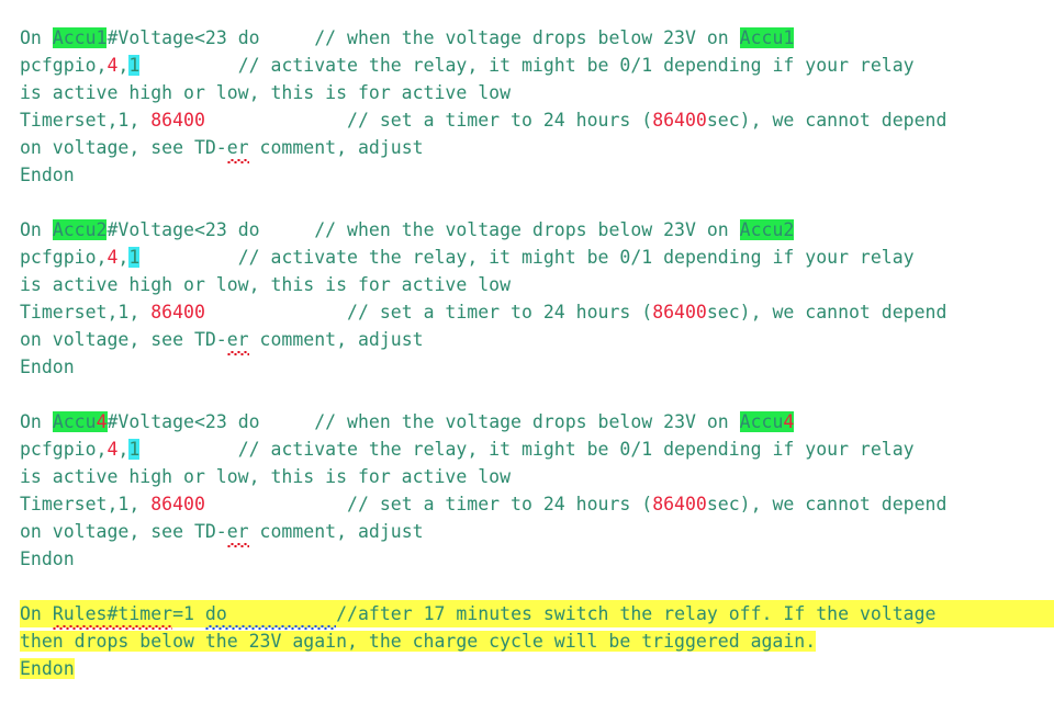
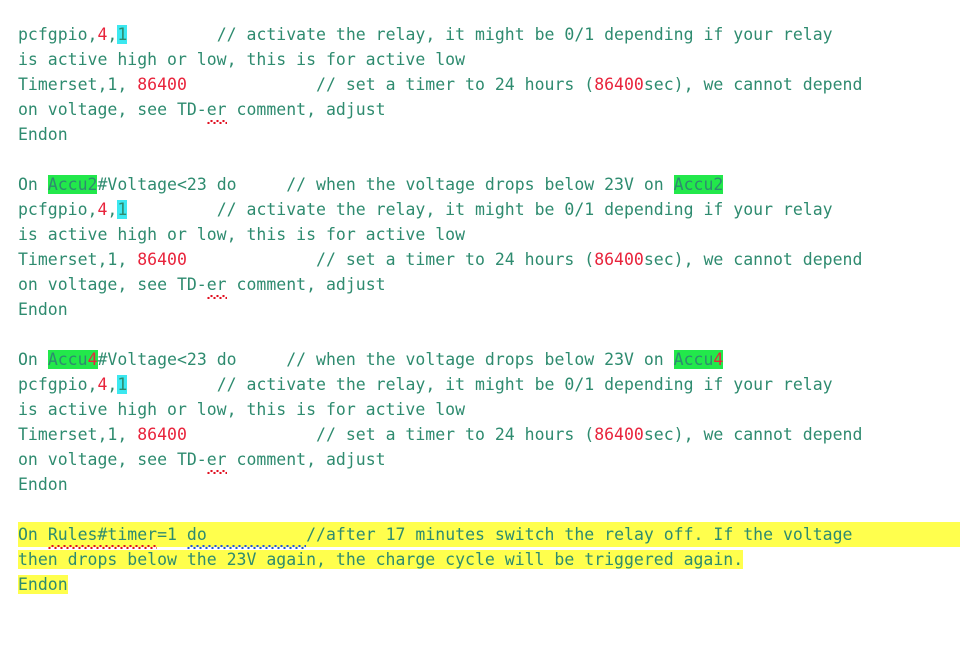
- On Accu1#Voltage<23 do // when the voltage drops below 23V on Accu1
  pcfgpio,4,1 // activate the relay, it might be 0/1 depending if your relay
  is active high or low, this is for active low
  Timerset,1, 86400 // set a timer to 24 hours (86400sec), we cannot depend
  on voltage, see TD-er comment, adjust
  Endon
  On Accu2#Voltage<23 do // when the voltage drops below 23V on Accu2
  pcfgpio,4,1 // activate the relay, it might be 0/1 depending if your relay
  is active high or low, this is for active low
  Timerset,1, 86400 // set a timer to 24 hours (86400sec), we cannot depend
  on voltage, see TD-er comment, adjust
  Endon
  On Accu4#Voltage<23 do // when the voltage drops below 23V on Accu4
  pcfgpio,4,1 // activate the relay, it might be 0/1 depending if your relay
  is active high or low, this is for active low
  Timerset,1, 86400 // set a timer to 24 hours (86400sec), we cannot depend
  on voltage, see TD-er comment, adjust
  Endon
  On Rules#timer=1 do //after 17 minutes switch the relay off. If the voltage
  then drops below the 23V again, the charge cycle will be triggered again.
  Endon
